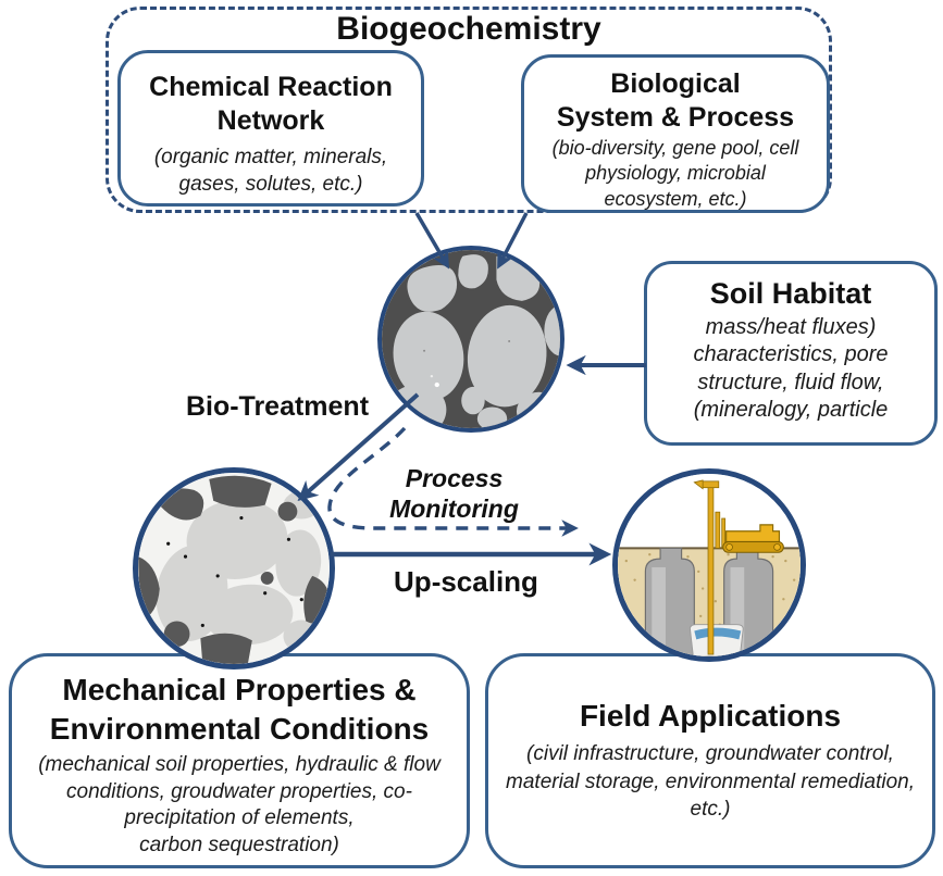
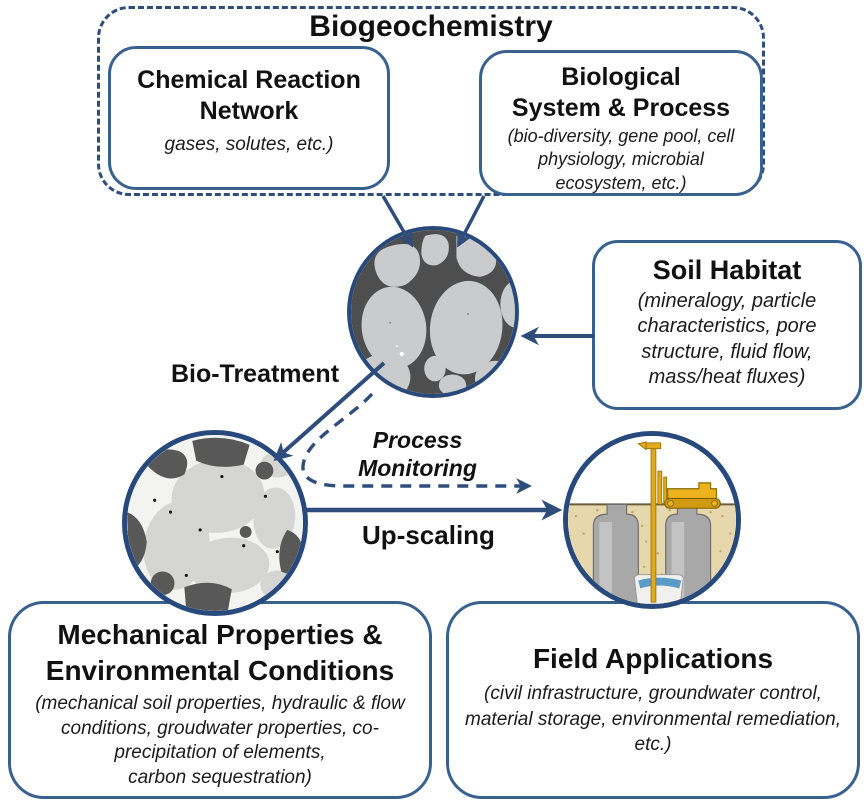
  Biogeochemistry
  Chemical Reaction
  Network
- (organic matter, minerals,
  gases, solutes, etc.)
  Biological
  System & Process
  (bio-diversity, gene pool, cell
  physiology, microbial
  ecosystem, etc.)
  Soil Habitat
- mass/heat fluxes)
+ (mineralogy, particle
  characteristics, pore
  structure, fluid flow,
- (mineralogy, particle
+ mass/heat fluxes)
  Bio-Treatment
  Process
  Monitoring
  Up-scaling
  Mechanical Properties &
  Environmental Conditions
  (mechanical soil properties, hydraulic & flow
  conditions, groudwater properties, co-
  precipitation of elements,
  carbon sequestration)
  Field Applications
  (civil infrastructure, groundwater control,
  material storage, environmental remediation,
  etc.)
